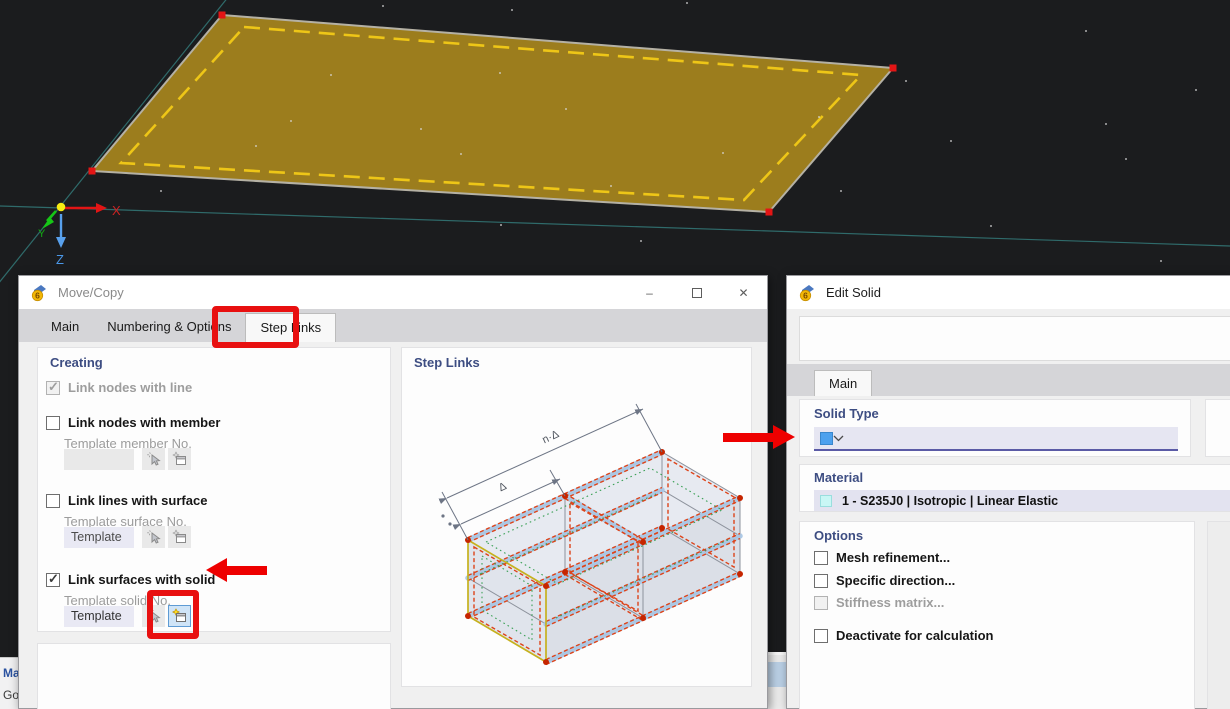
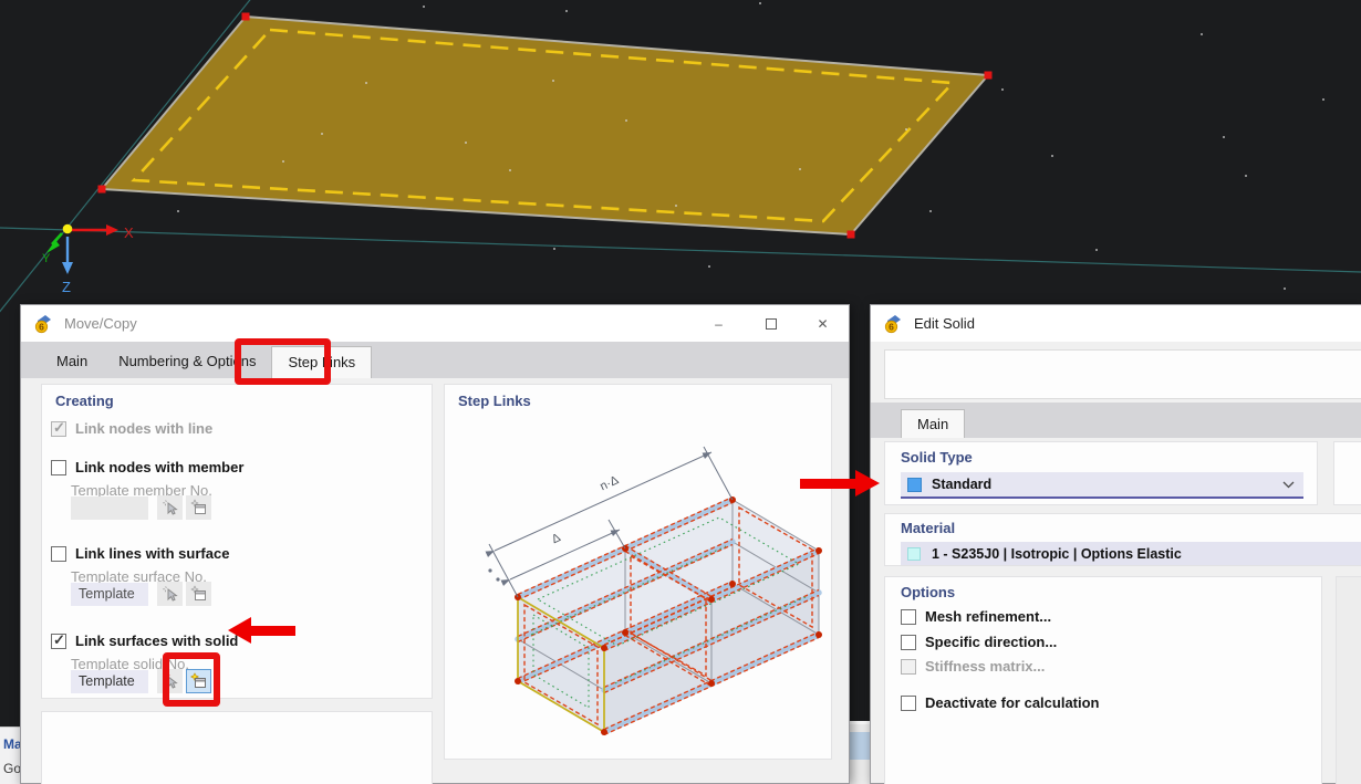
  X
  Y
  Z
  Ma
  Go
  6
  Move/Copy
  –
  ✕
  Main
  Numbering & Options
  Step Links
  Creating
  Link nodes with line
  Link nodes with member
  Template member No.
  Link lines with surface
  Template surface No.
  Template
  Link surfaces with solid
  Template solid No.
  Template
  Step Links
  6
  Edit Solid
  Main
  Solid Type
+ Standard
  Material
- 1 - S235J0 | Isotropic | Linear Elastic
+ 1 - S235J0 | Isotropic | Options Elastic
  Options
  Mesh refinement...
  Specific direction...
  Stiffness matrix...
  Deactivate for calculation
